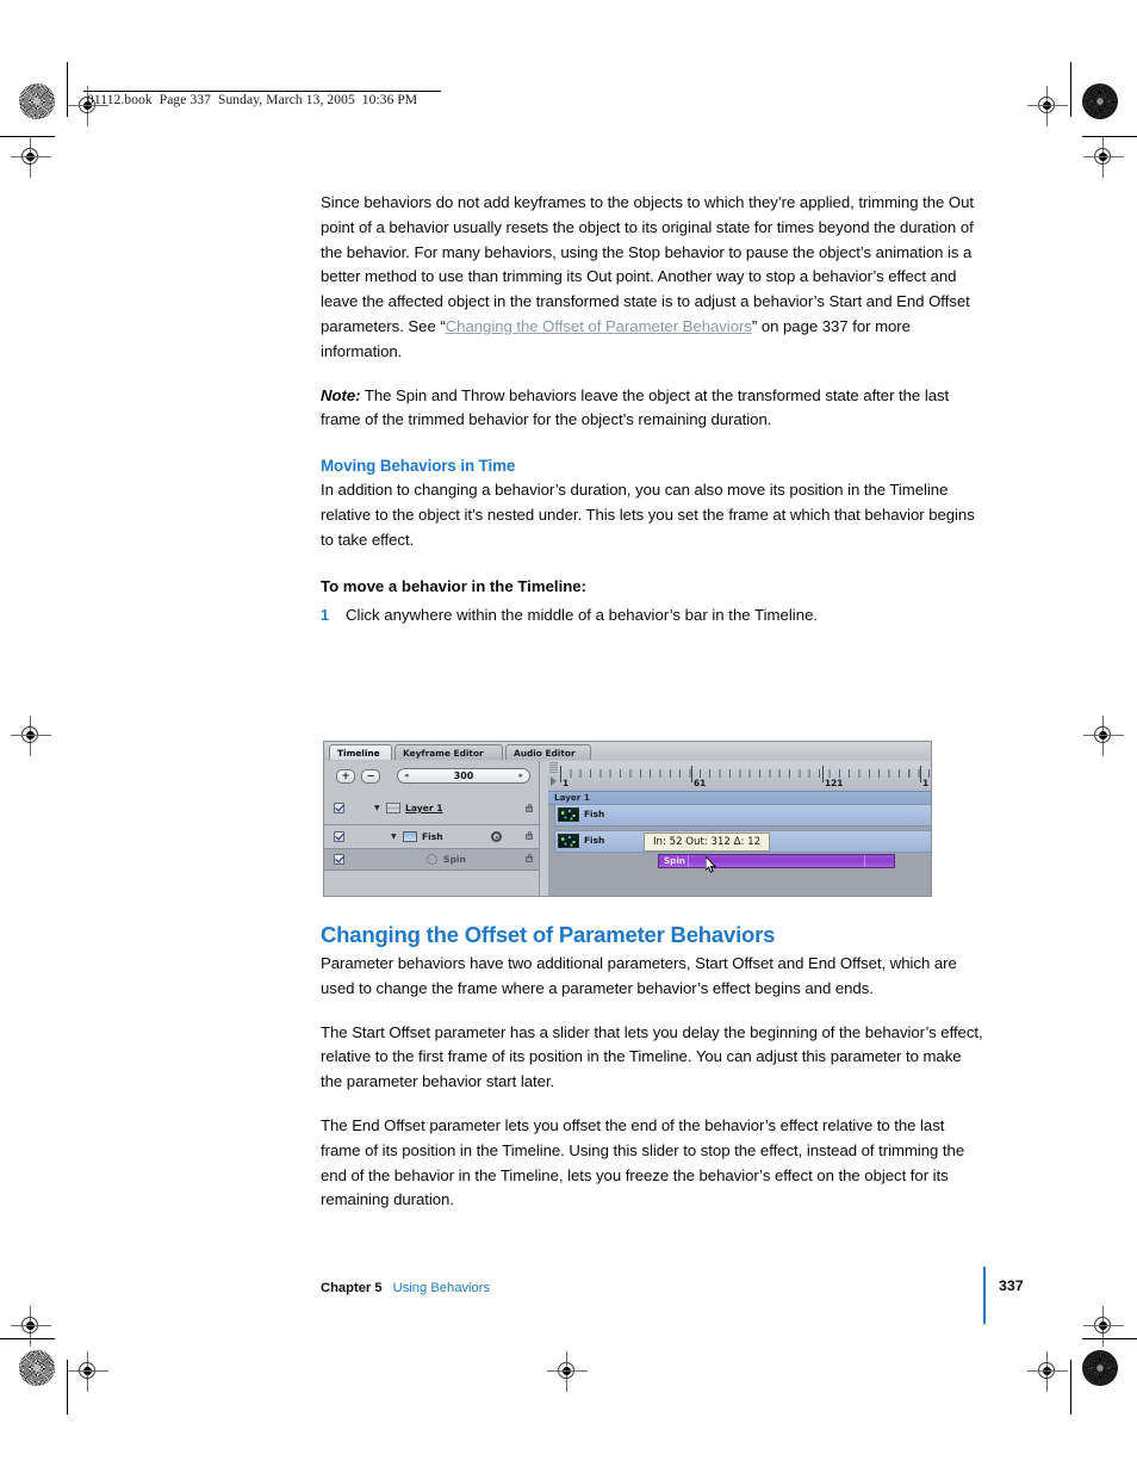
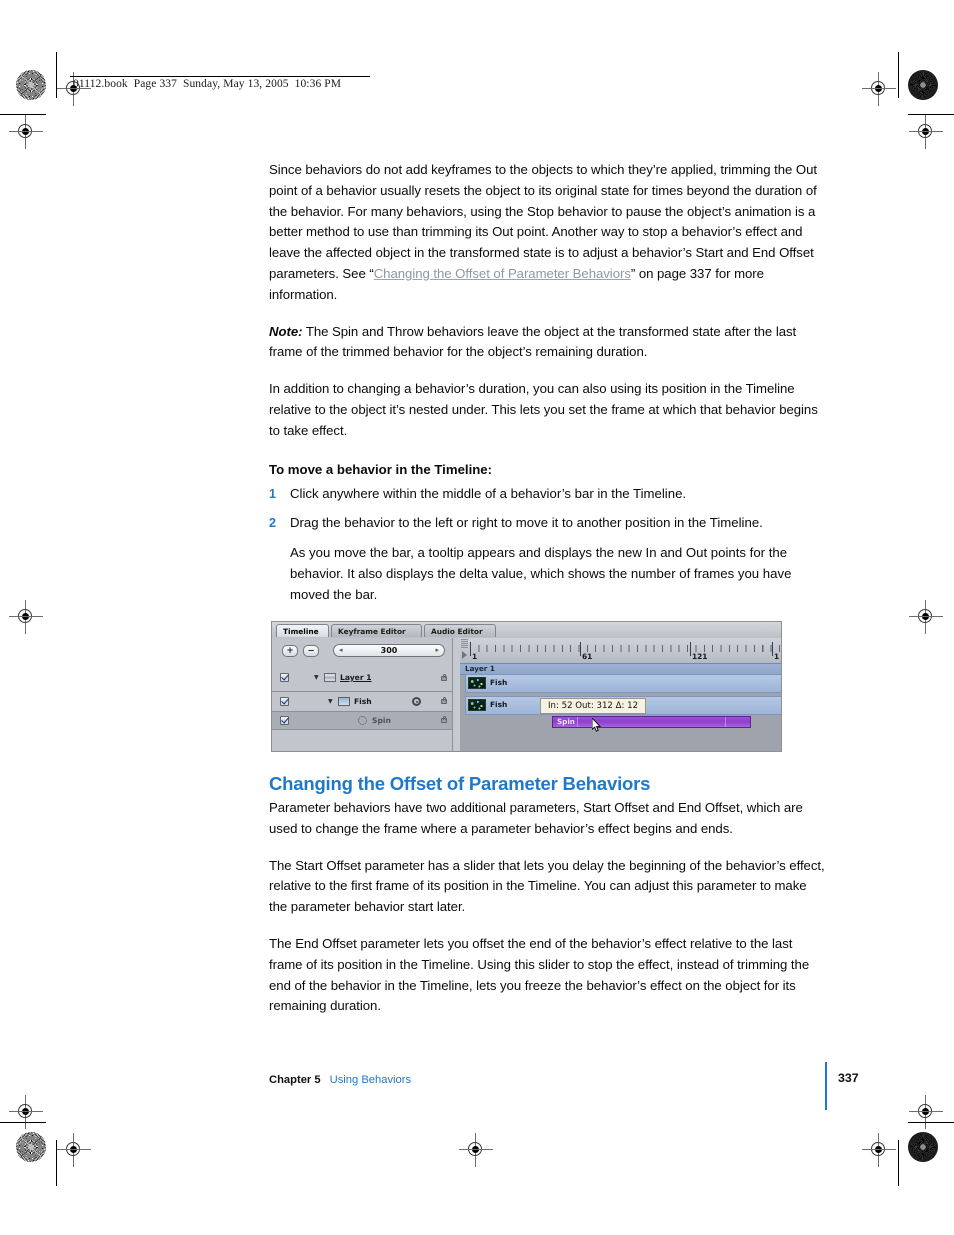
- 01112.book Page 337 Sunday, March 13, 2005 10:36 PM
+ 01112.book Page 337 Sunday, May 13, 2005 10:36 PM
  Since behaviors do not add keyframes to the objects to which they’re applied, trimming the Out point of a behavior usually resets the object to its original state for times beyond the duration of the behavior. For many behaviors, using the Stop behavior to pause the object’s animation is a better method to use than trimming its Out point. Another way to stop a behavior’s effect and leave the affected object in the transformed state is to adjust a behavior’s Start and End Offset parameters. See “Changing the Offset of Parameter Behaviors” on page 337 for more information.
  Note: The Spin and Throw behaviors leave the object at the transformed state after the last frame of the trimmed behavior for the object’s remaining duration.
- Moving Behaviors in Time
- In addition to changing a behavior’s duration, you can also move its position in the Timeline relative to the object it’s nested under. This lets you set the frame at which that behavior begins to take effect.
+ In addition to changing a behavior’s duration, you can also using its position in the Timeline relative to the object it’s nested under. This lets you set the frame at which that behavior begins to take effect.
  To move a behavior in the Timeline:
  1
  Click anywhere within the middle of a behavior’s bar in the Timeline.
+ 2
+ Drag the behavior to the left or right to move it to another position in the Timeline.
+ As you move the bar, a tooltip appears and displays the new In and Out points for the behavior. It also displays the delta value, which shows the number of frames you have moved the bar.
  Timeline
  Keyframe Editor
  Audio Editor
  +
  −
  ◂
  300
  ▸
  Layer 1
  Fish
  Spin
  1
  61
  121
  1
  Layer 1
  Fish
  Fish
  Spin
  In: 52 Out: 312 Δ: 12
  Changing the Offset of Parameter Behaviors
  Parameter behaviors have two additional parameters, Start Offset and End Offset, which are used to change the frame where a parameter behavior’s effect begins and ends.
  The Start Offset parameter has a slider that lets you delay the beginning of the behavior’s effect, relative to the first frame of its position in the Timeline. You can adjust this parameter to make the parameter behavior start later.
  The End Offset parameter lets you offset the end of the behavior’s effect relative to the last frame of its position in the Timeline. Using this slider to stop the effect, instead of trimming the end of the behavior in the Timeline, lets you freeze the behavior’s effect on the object for its remaining duration.
  Chapter 5 Using Behaviors
  337
